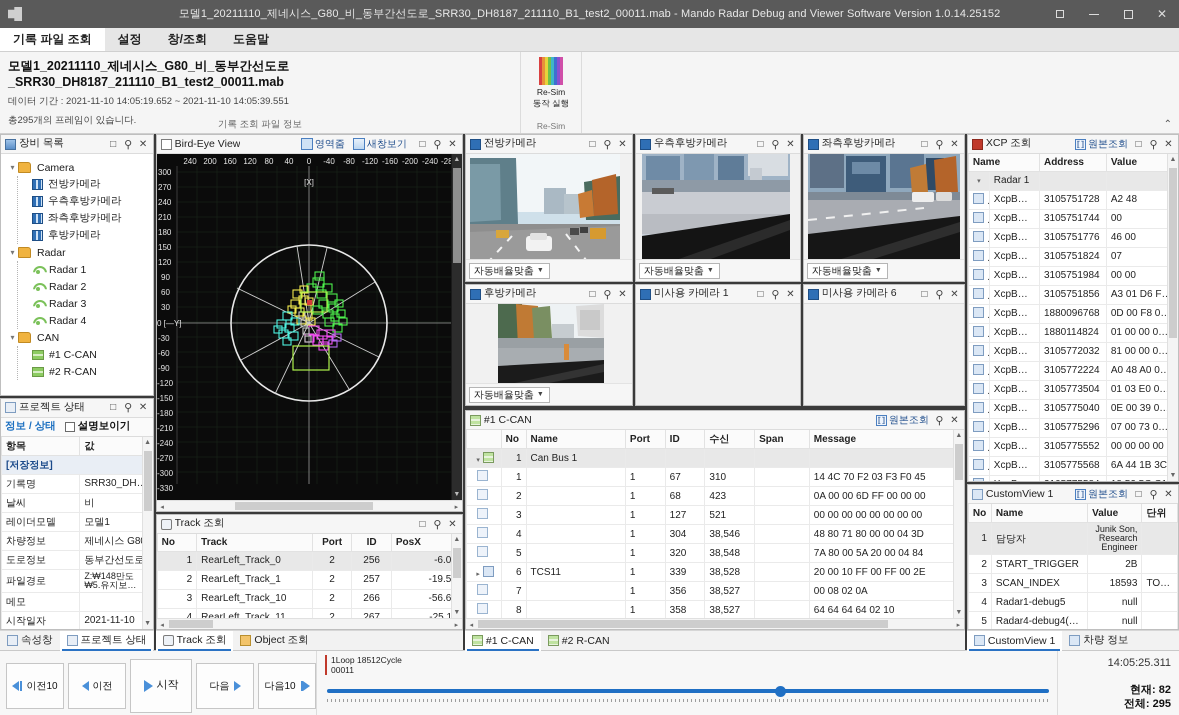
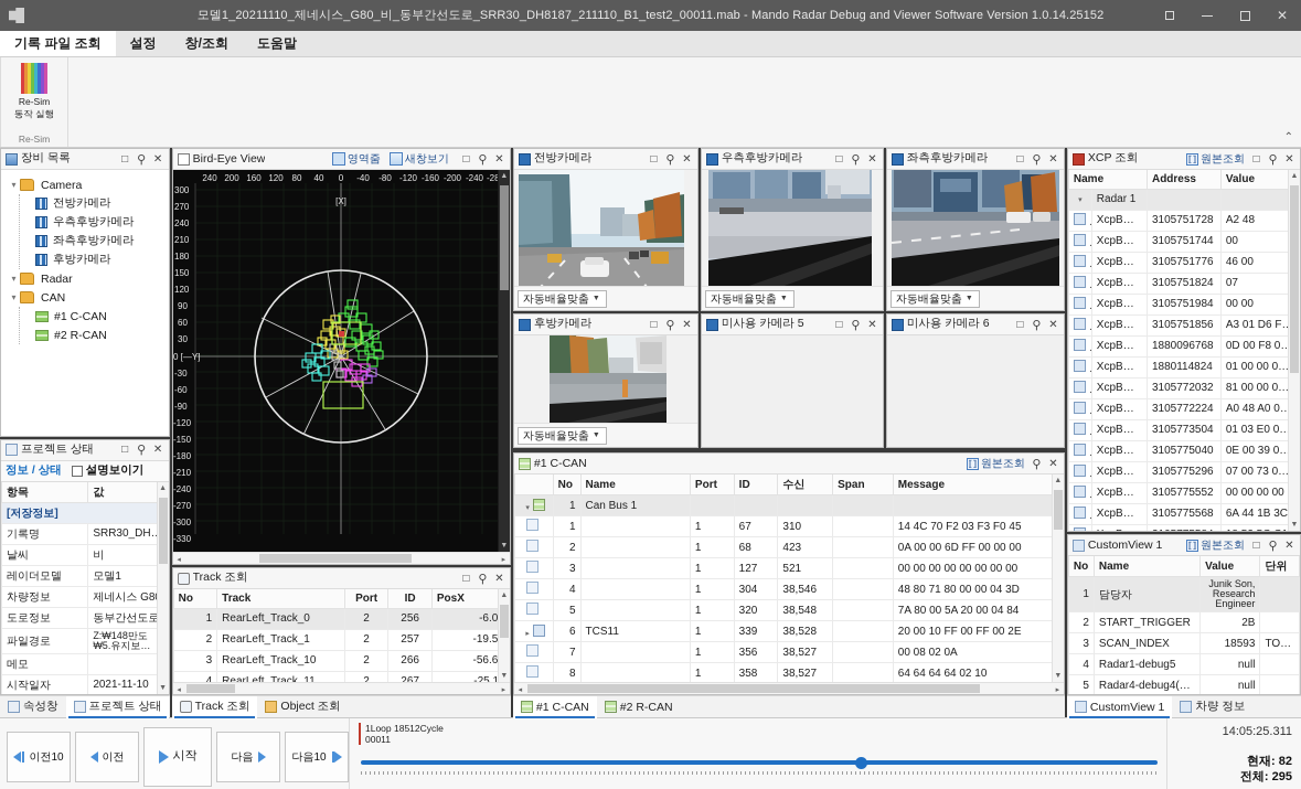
  모델1_20211110_제네시스_G80_비_동부간선도로_SRR30_DH8187_211110_B1_test2_00011.mab - Mando Radar Debug and Viewer Software Version 1.0.14.25152
  ✕
  기록 파일 조회
  설정
  창/조회
  도움말
- 모델1_20211110_제네시스_G80_비_동부간선도로_SRR30_DH8187_211110_B1_test2_00011.mab
- 데이터 기간 : 2021-11-10 14:05:19.652 ~ 2021-11-10 14:05:39.551
- 총295개의 프레임이 있습니다.
- 기록 조회 파일 정보
  Re-Sim
  동작 실행
  Re-Sim
  ⌃
  장비 목록
  □
  ⚲
  ✕
  ▾
  Camera
  전방카메라
  우측후방카메라
  좌측후방카메라
  후방카메라
  ▾
  Radar
- Radar 1
- Radar 2
- Radar 3
- Radar 4
  ▾
  CAN
  #1 C-CAN
  #2 R-CAN
  프로젝트 상태
  □
  ⚲
  ✕
  정보 / 상태
  설명보이기
  항목	값
  [저장정보]
  기록명	SRR30_DH8
  날씨	비
  레이더모델	모델1
  차량정보	제네시스 G8
  도로정보	동부간선도로
  파일경로	Z:₩148만도₩5.유지보…
  메모
  시작일자	2021-11-10
  속성창
  프로젝트 상태
  Bird-Eye View
  영역줌
  새창보기
  □
  ⚲
  ✕
  240
  200
  160
  120
  80
  40
  0
  -40
  -80
  -120
  -160
  -200
  -240
  300
  270
  240
  210
  180
  150
  120
  90
  60
  30
  0 [—Y]
  -30
  -60
  -90
  -120
  -150
  -180
  -210
  -240
  -270
  -300
  -330
  [X]
  Track 조회
  □
  ⚲
  ✕
  No	Track	Port	ID	PosX
  1	RearLeft_Track_0	2	256	-6.0
  2	RearLeft_Track_1	2	257	-19.5
  3	RearLeft_Track_10	2	266	-56.6
  Track 조회
  Object 조회
  전방카메라
  □
  ⚲
  ✕
  자동배율맞춤
  우측후방카메라
  □
  ⚲
  ✕
  자동배율맞춤
  좌측후방카메라
  □
  ⚲
  ✕
  자동배율맞춤
  후방카메라
  □
  ⚲
  ✕
  자동배율맞춤
- 미사용 카메라 1
+ 미사용 카메라 5
  □
  ⚲
  ✕
  미사용 카메라 6
  □
  ⚲
  ✕
  #1 C-CAN
  ⟦⟧
  원본조회
  ⚲
  ✕
  	No	Name	Port	ID	수신	Span	Message
  	1	Can Bus 1
  	1		1	67	310		14 4C 70 F2 03 F3 F0 45
  	2		1	68	423		0A 00 00 6D FF 00 00 00
  	3		1	127	521		00 00 00 00 00 00 00 00
  	4		1	304	38,546		48 80 71 80 00 00 04 3D
  	5		1	320	38,548		7A 80 00 5A 20 00 04 84
  	6	TCS11	1	339	38,528		20 00 10 FF 00 FF 00 2E
  	7		1	356	38,527		00 08 02 0A
  	8		1	358	38,527		64 64 64 64 02 10
  #1 C-CAN
  #2 R-CAN
  XCP 조회
  ⟦⟧
  원본조회
  □
  ⚲
  ✕
  Name	Address	Value
  	Radar 1
  	XcpB…	3105751728	A2 48
  	XcpB…	3105751744	00
  	XcpB…	3105751776	46 00
  	XcpB…	3105751824	07
  	XcpB…	3105751984	00 00
  	XcpB…	3105751856	A3 01 D6 FF
  	XcpB…	1880096768	0D 00 F8 00
  	XcpB…	1880114824	01 00 00 00
  	XcpB…	3105772032	81 00 00 06
  	XcpB…	3105772224	A0 48 A0 01
  	XcpB…	3105773504	01 03 E0 00
  	XcpB…	3105775040	0E 00 39 00
  	XcpB…	3105775296	07 00 73 00
  	XcpB…	3105775552	00 00 00 00
  	XcpB…	3105775568	6A 44 1B 3C
  CustomView 1
  ⟦⟧
  원본조회
  □
  ⚲
  ✕
  No	Name	Value	단위
  1	담당자	Junik Son, Research Engineer
  2	START_TRIGGER	2B
  3	SCAN_INDEX	18593	TOOL
  4	Radar1-debug5	null
  5	Radar4-debug4(3개)	null
  CustomView 1
  차량 정보
  이전10
  이전
  시작
  다음
  다음10
  1Loop 18512Cycle
  00011
  14:05:25.311
  현재: 82
  전체: 295
